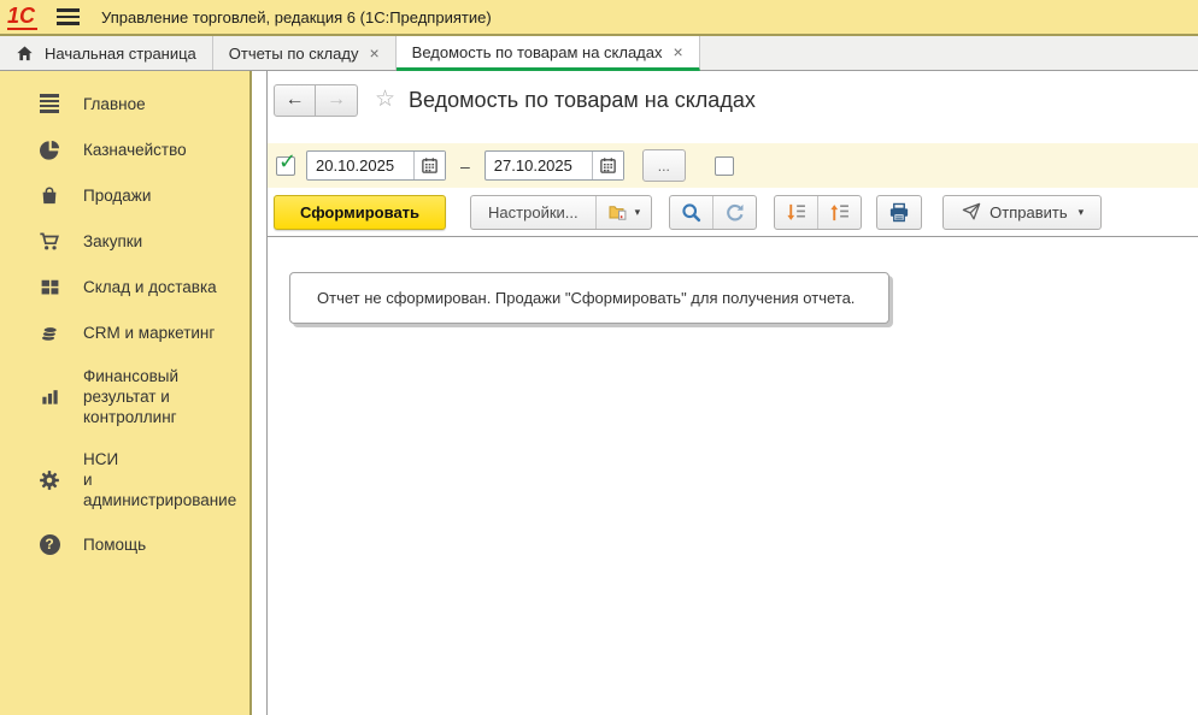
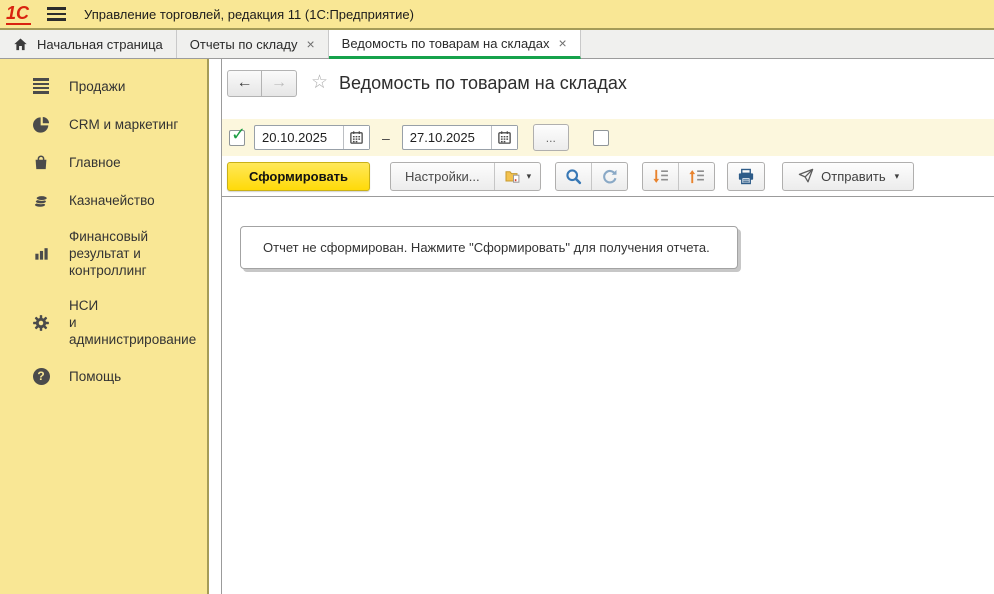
  1С
- Управление торговлей, редакция 6 (1С:Предприятие)
+ Управление торговлей, редакция 11 (1С:Предприятие)
  Начальная страница
  Отчеты по складу
  ×
  Ведомость по товарам на складах
  ×
- Главное
+ Продажи
- Казначейство
+ CRM и маркетинг
- Продажи
+ Главное
- Закупки
- Склад и доставка
- CRM и маркетинг
+ Казначейство
  Финансовый
  результат и контроллинг
  НСИ
  и администрирование
  ?
  Помощь
  ←
  →
  ☆
  Ведомость по товарам на складах
  ✓
  20.10.2025
  –
  27.10.2025
  ...
  Сформировать
  Настройки...
  ▾
  Отправить
  ▾
- Отчет не сформирован. Продажи "Сформировать" для получения отчета.
+ Отчет не сформирован. Нажмите "Сформировать" для получения отчета.
